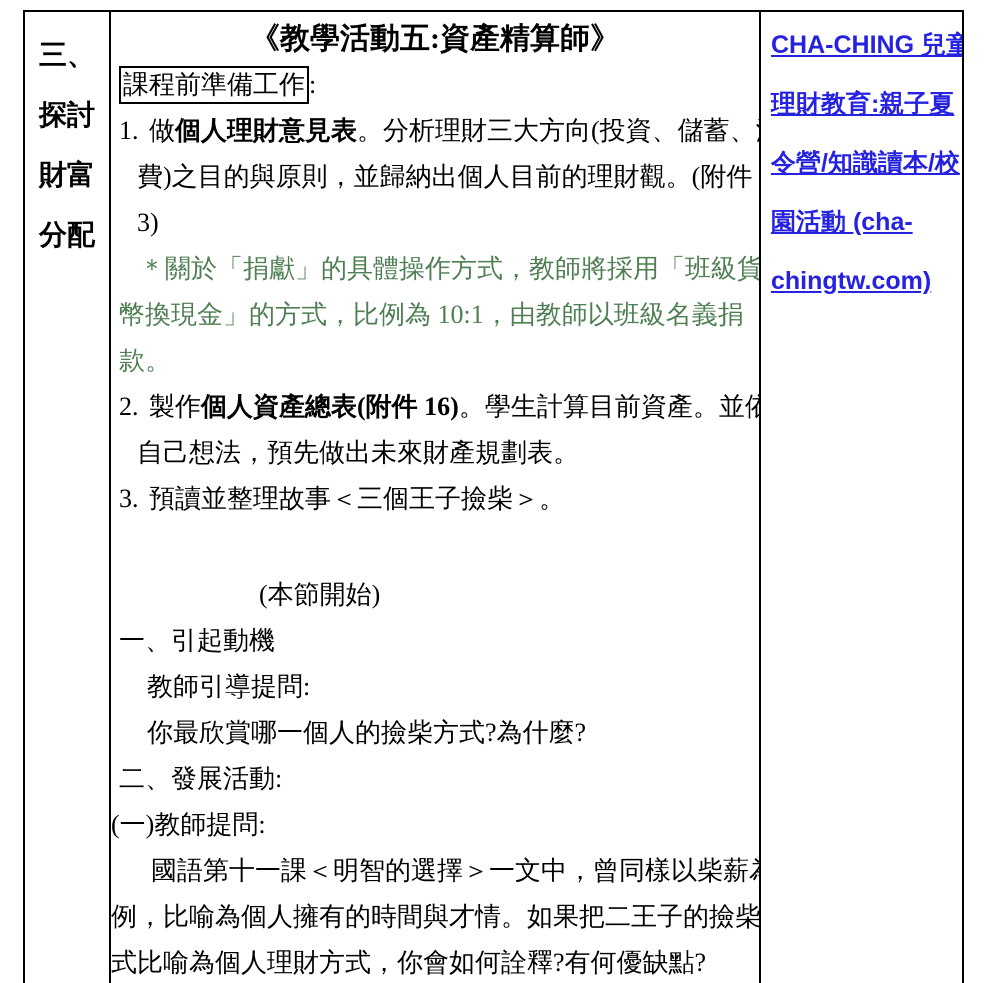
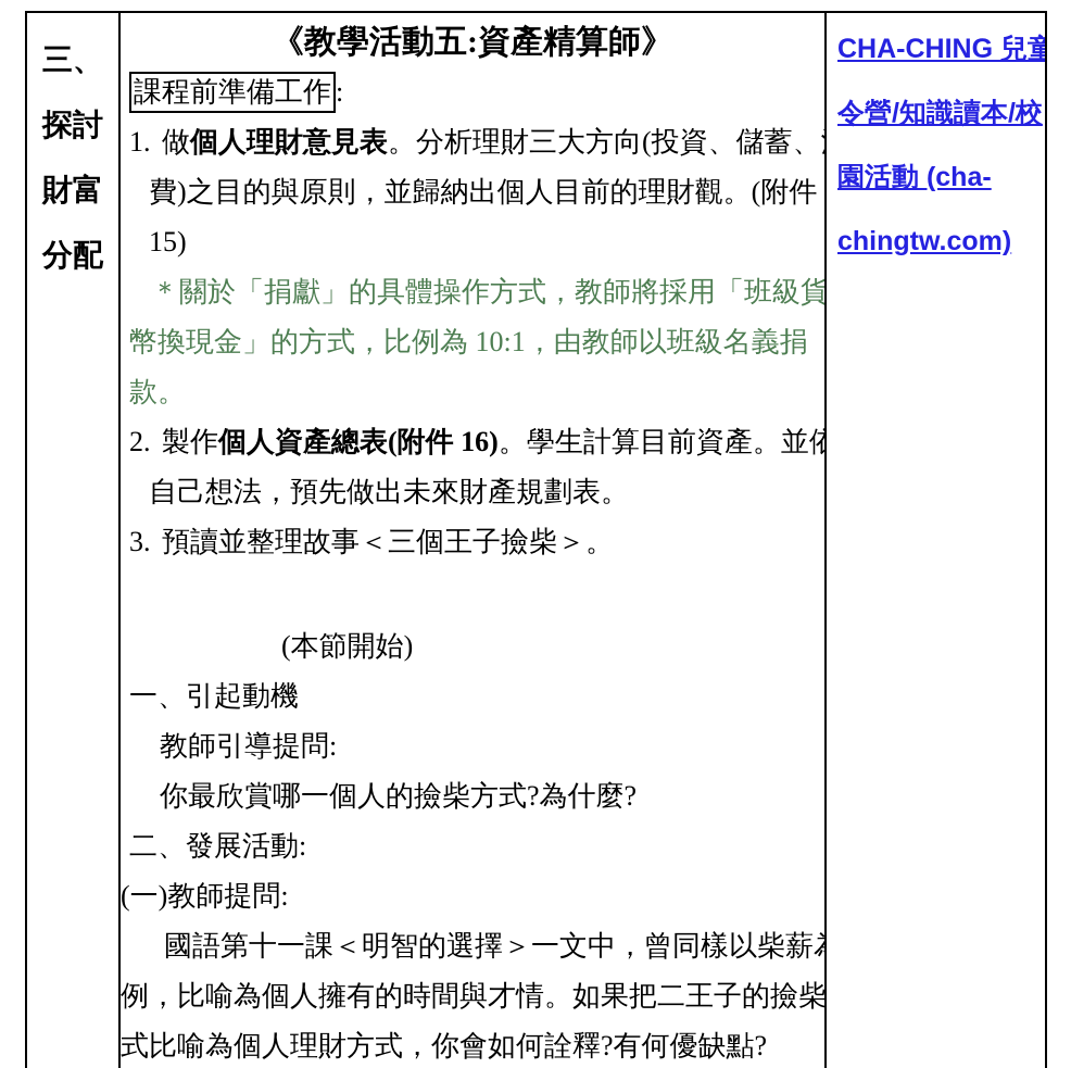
  三、
  探討
  財富
  分配
  《教學活動五:資產精算師》
  課程前準備工作 :
  1. 做個人理財意見表。分析理財三大方向(投資、儲蓄、
  費)之目的與原則，並歸納出個人目前的理財觀。(附件
- 3)
+ 15)
  ＊關於「捐獻」的具體操作方式，教師將採用「班級貨
  幣換現金」的方式，比例為 10:1，由教師以班級名義捐
  款。
  2. 製作個人資產總表(附件 16)。學生計算目前資產。並依
  自己想法，預先做出未來財產規劃表。
  3. 預讀並整理故事＜三個王子撿柴＞。
  (本節開始)
  一、引起動機
  教師引導提問:
  你最欣賞哪一個人的撿柴方式?為什麼?
  二、發展活動:
  (一)教師提問:
  國語第十一課＜明智的選擇＞一文中，曾同樣以柴薪
  例，比喻為個人擁有的時間與才情。如果把二王子的撿柴
  式比喻為個人理財方式，你會如何詮釋?有何優缺點?
  CHA-CHING 兒童
- 理財教育:親子夏
  令營/知識讀本/校
  園活動 (cha-
  chingtw.com)
